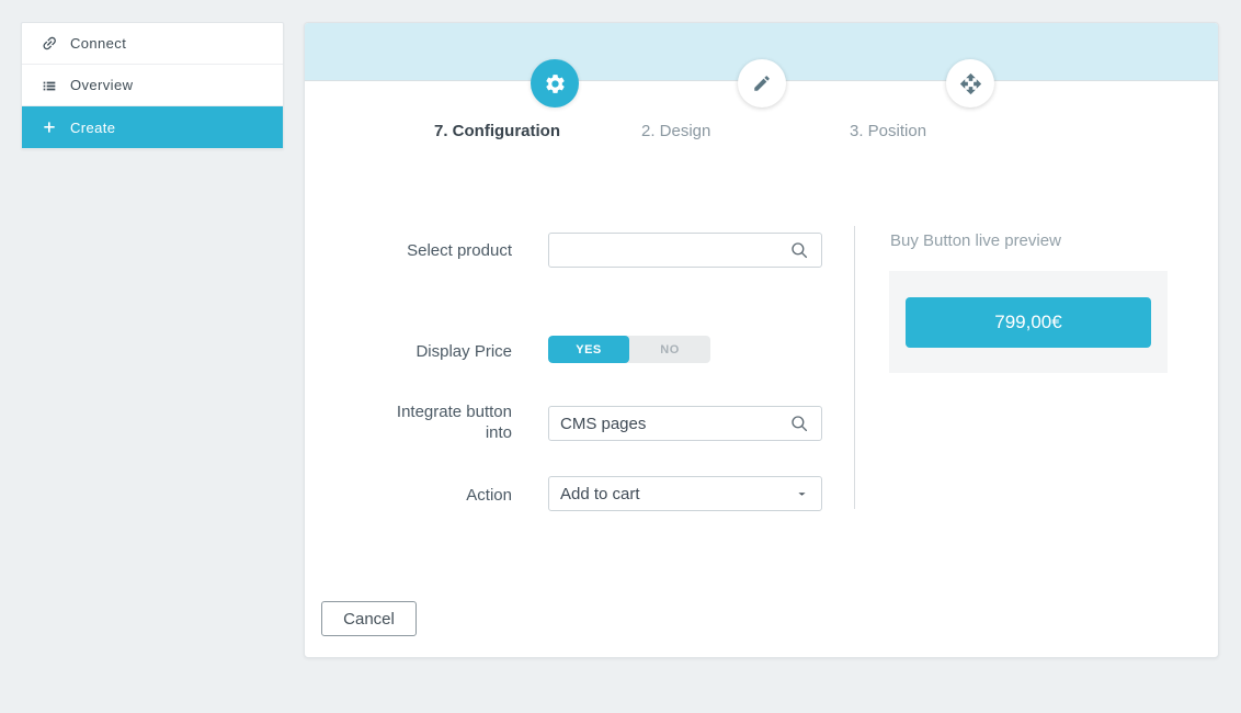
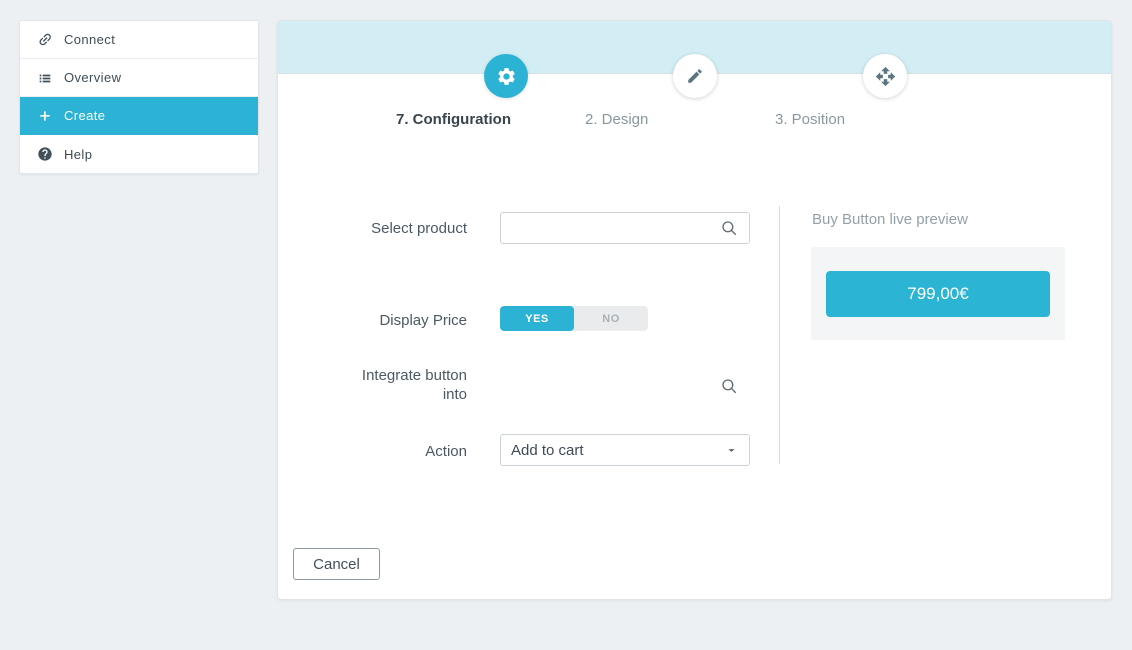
  Connect
  Overview
  Create
+ Help
  7. Configuration
  2. Design
  3. Position
  Select product
  Display Price
  YES
  NO
  Integrate button into
- CMS pages
  Action
  Add to cart
  Buy Button live preview
  799,00€
  Cancel
